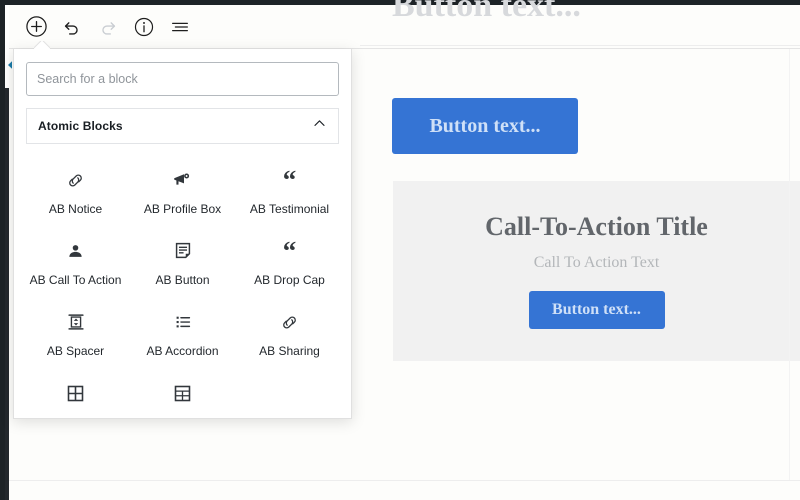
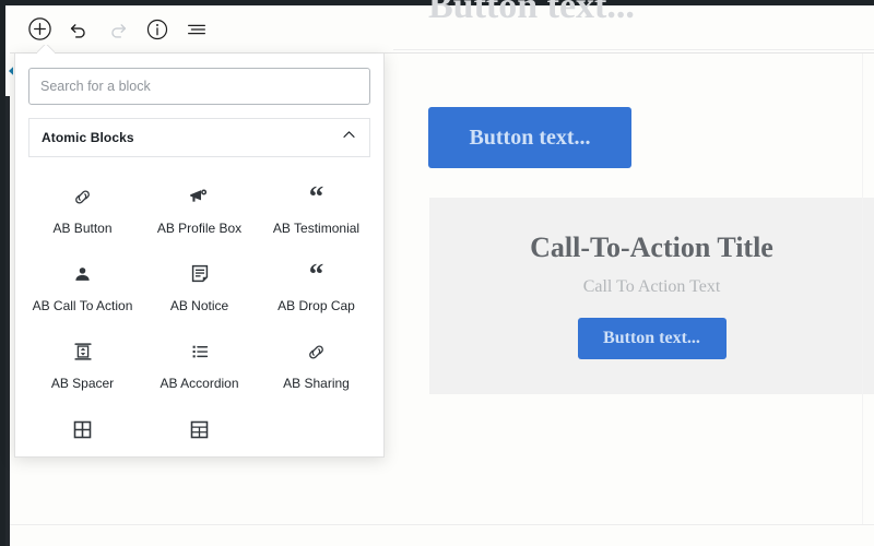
  Search for a block
  Atomic Blocks
- AB Notice
+ AB Button
  AB Profile Box
  “
  AB Testimonial
  AB Call To Action
- AB Button
+ AB Notice
  “
  AB Drop Cap
  AB Spacer
  AB Accordion
  AB Sharing
  Button text...
  Button text...
  Call-To-Action Title
  Call To Action Text
  Button text...
